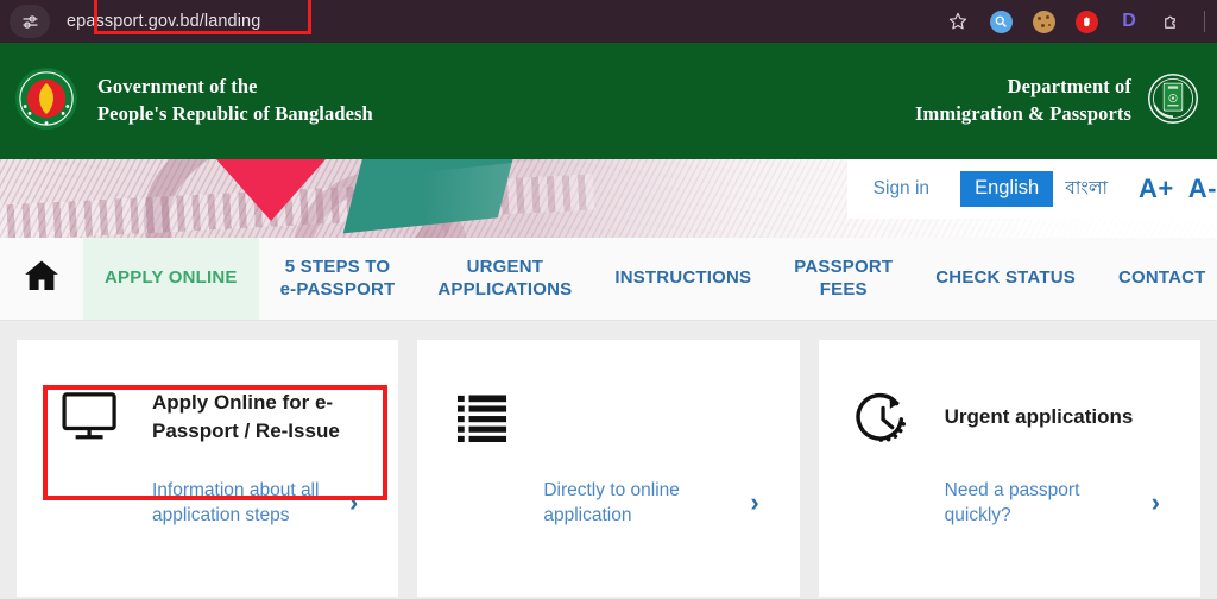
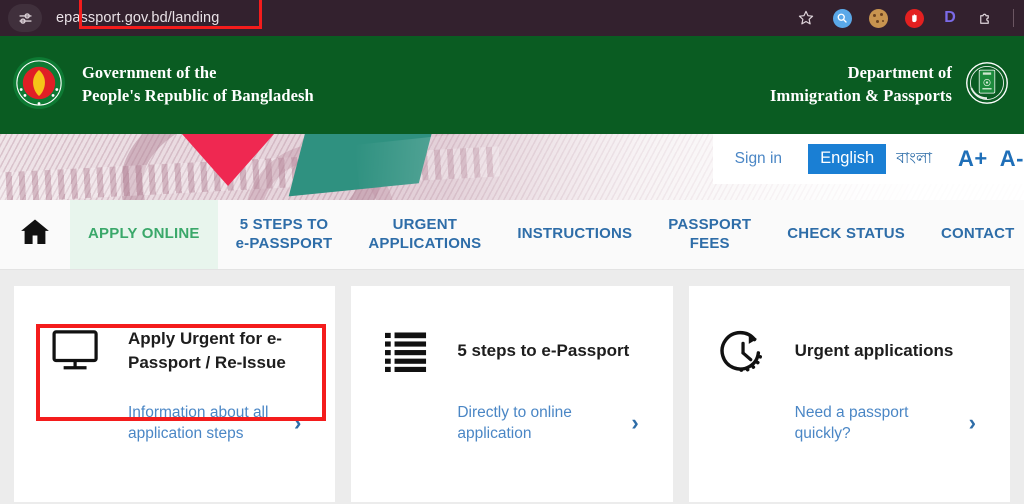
  epassport.gov.bd/landing
  D
  Government of the
  People's Republic of Bangladesh
  Department of
  Immigration & Passports
  Sign in
  English
  বাংলা
  A+ A-
  APPLY ONLINE
  5 STEPS TO
  e-PASSPORT
  URGENT
  APPLICATIONS
  INSTRUCTIONS
  PASSPORT
  FEES
  CHECK STATUS
  CONTACT
- Apply Online for e-Passport / Re-Issue
+ Apply Urgent for e-Passport / Re-Issue
  Information about all application steps
  ›
+ 5 steps to e-Passport
  Directly to online application
  ›
  Urgent applications
  Need a passport quickly?
  ›
